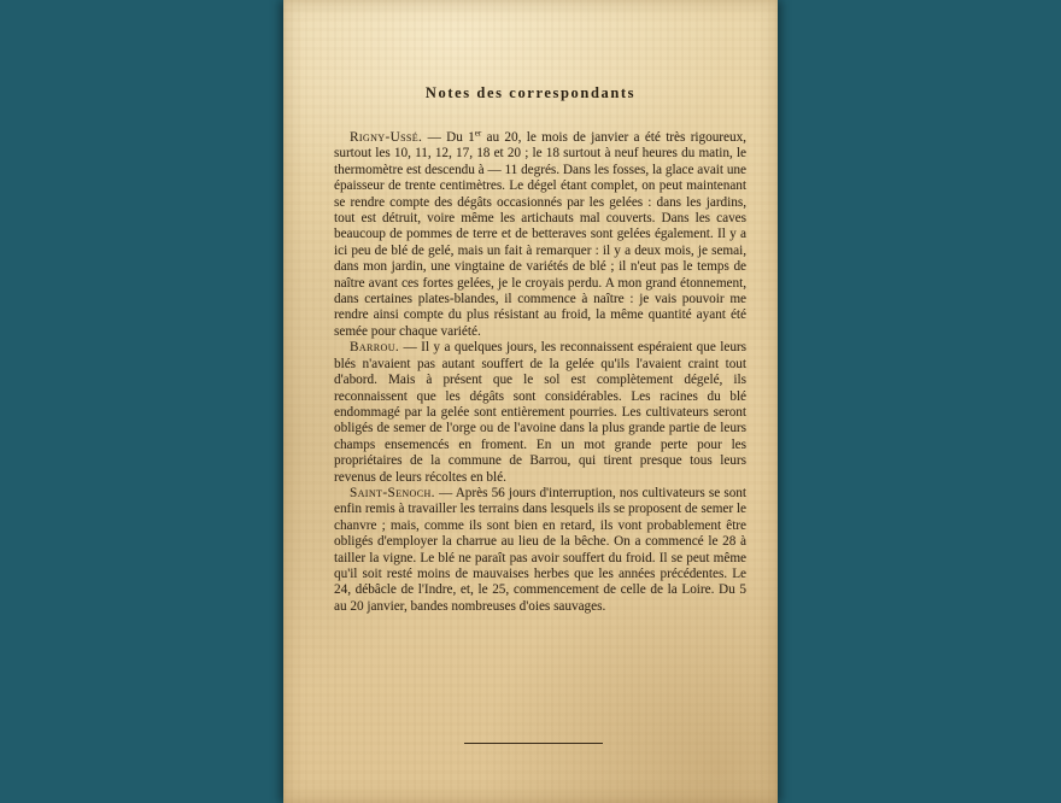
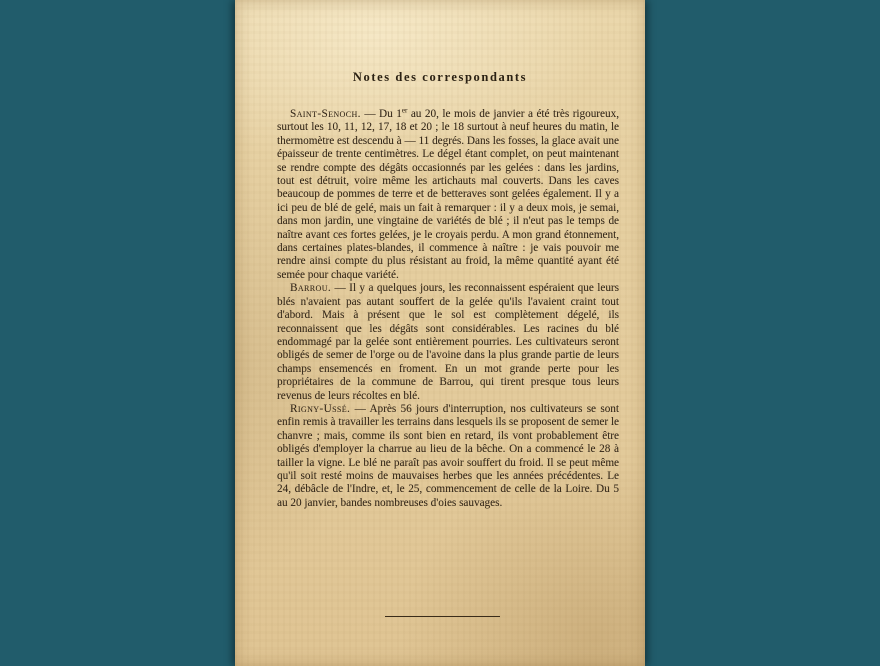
  Notes des correspondants
- Rigny-Ussé. — Du 1er au 20, le mois de janvier a été très rigoureux, surtout les 10, 11, 12, 17, 18 et 20 ; le 18 surtout à neuf heures du matin, le thermomètre est descendu à — 11 degrés. Dans les fosses, la glace avait une épaisseur de trente centimètres. Le dégel étant complet, on peut maintenant se rendre compte des dégâts occasionnés par les gelées : dans les jardins, tout est détruit, voire même les artichauts mal couverts. Dans les caves beaucoup de pommes de terre et de betteraves sont gelées également. Il y a ici peu de blé de gelé, mais un fait à remarquer : il y a deux mois, je semai, dans mon jardin, une vingtaine de variétés de blé ; il n'eut pas le temps de naître avant ces fortes gelées, je le croyais perdu. A mon grand étonnement, dans certaines plates-blandes, il commence à naître : je vais pouvoir me rendre ainsi compte du plus résistant au froid, la même quantité ayant été semée pour chaque variété.
+ Saint-Senoch. — Du 1er au 20, le mois de janvier a été très rigoureux, surtout les 10, 11, 12, 17, 18 et 20 ; le 18 surtout à neuf heures du matin, le thermomètre est descendu à — 11 degrés. Dans les fosses, la glace avait une épaisseur de trente centimètres. Le dégel étant complet, on peut maintenant se rendre compte des dégâts occasionnés par les gelées : dans les jardins, tout est détruit, voire même les artichauts mal couverts. Dans les caves beaucoup de pommes de terre et de betteraves sont gelées également. Il y a ici peu de blé de gelé, mais un fait à remarquer : il y a deux mois, je semai, dans mon jardin, une vingtaine de variétés de blé ; il n'eut pas le temps de naître avant ces fortes gelées, je le croyais perdu. A mon grand étonnement, dans certaines plates-blandes, il commence à naître : je vais pouvoir me rendre ainsi compte du plus résistant au froid, la même quantité ayant été semée pour chaque variété.
  Barrou. — Il y a quelques jours, les reconnaissent espéraient que leurs blés n'avaient pas autant souffert de la gelée qu'ils l'avaient craint tout d'abord. Mais à présent que le sol est complètement dégelé, ils reconnaissent que les dégâts sont considérables. Les racines du blé endommagé par la gelée sont entièrement pourries. Les cultivateurs seront obligés de semer de l'orge ou de l'avoine dans la plus grande partie de leurs champs ensemencés en froment. En un mot grande perte pour les propriétaires de la commune de Barrou, qui tirent presque tous leurs revenus de leurs récoltes en blé.
- Saint-Senoch. — Après 56 jours d'interruption, nos cultivateurs se sont enfin remis à travailler les terrains dans lesquels ils se proposent de semer le chanvre ; mais, comme ils sont bien en retard, ils vont probablement être obligés d'employer la charrue au lieu de la bêche. On a commencé le 28 à tailler la vigne. Le blé ne paraît pas avoir souffert du froid. Il se peut même qu'il soit resté moins de mauvaises herbes que les années précédentes. Le 24, débâcle de l'Indre, et, le 25, commencement de celle de la Loire. Du 5 au 20 janvier, bandes nombreuses d'oies sauvages.
+ Rigny-Ussé. — Après 56 jours d'interruption, nos cultivateurs se sont enfin remis à travailler les terrains dans lesquels ils se proposent de semer le chanvre ; mais, comme ils sont bien en retard, ils vont probablement être obligés d'employer la charrue au lieu de la bêche. On a commencé le 28 à tailler la vigne. Le blé ne paraît pas avoir souffert du froid. Il se peut même qu'il soit resté moins de mauvaises herbes que les années précédentes. Le 24, débâcle de l'Indre, et, le 25, commencement de celle de la Loire. Du 5 au 20 janvier, bandes nombreuses d'oies sauvages.
